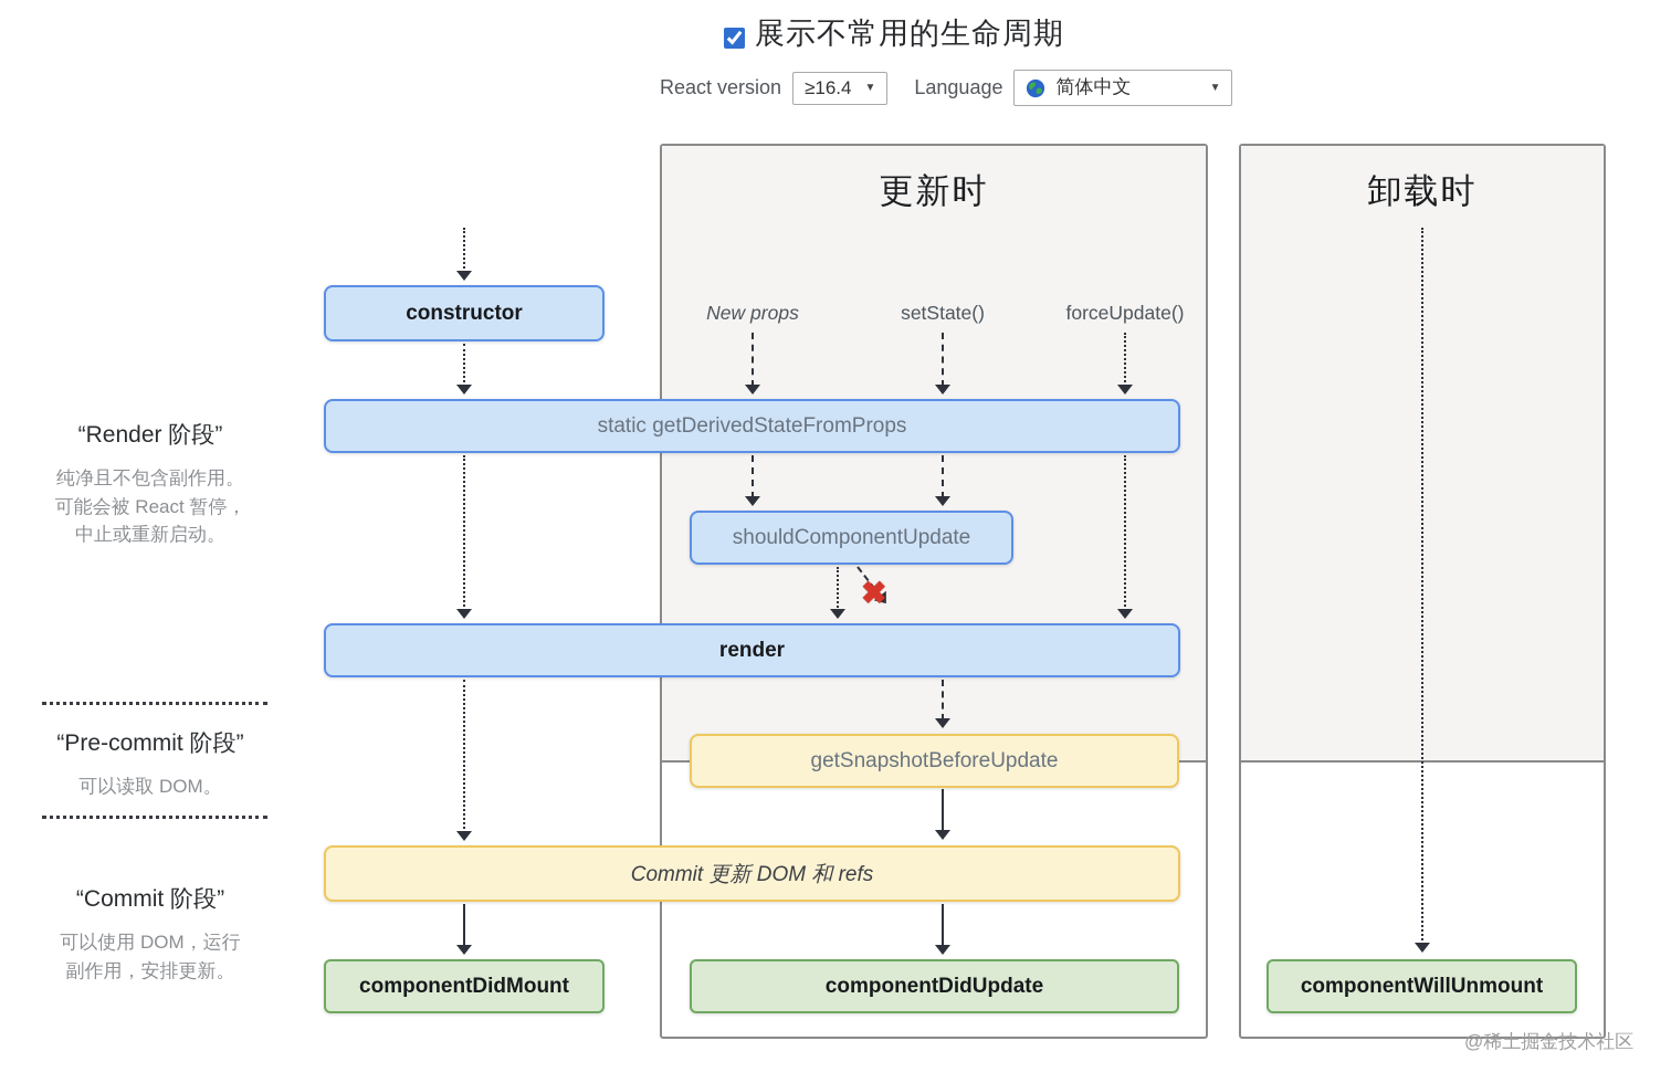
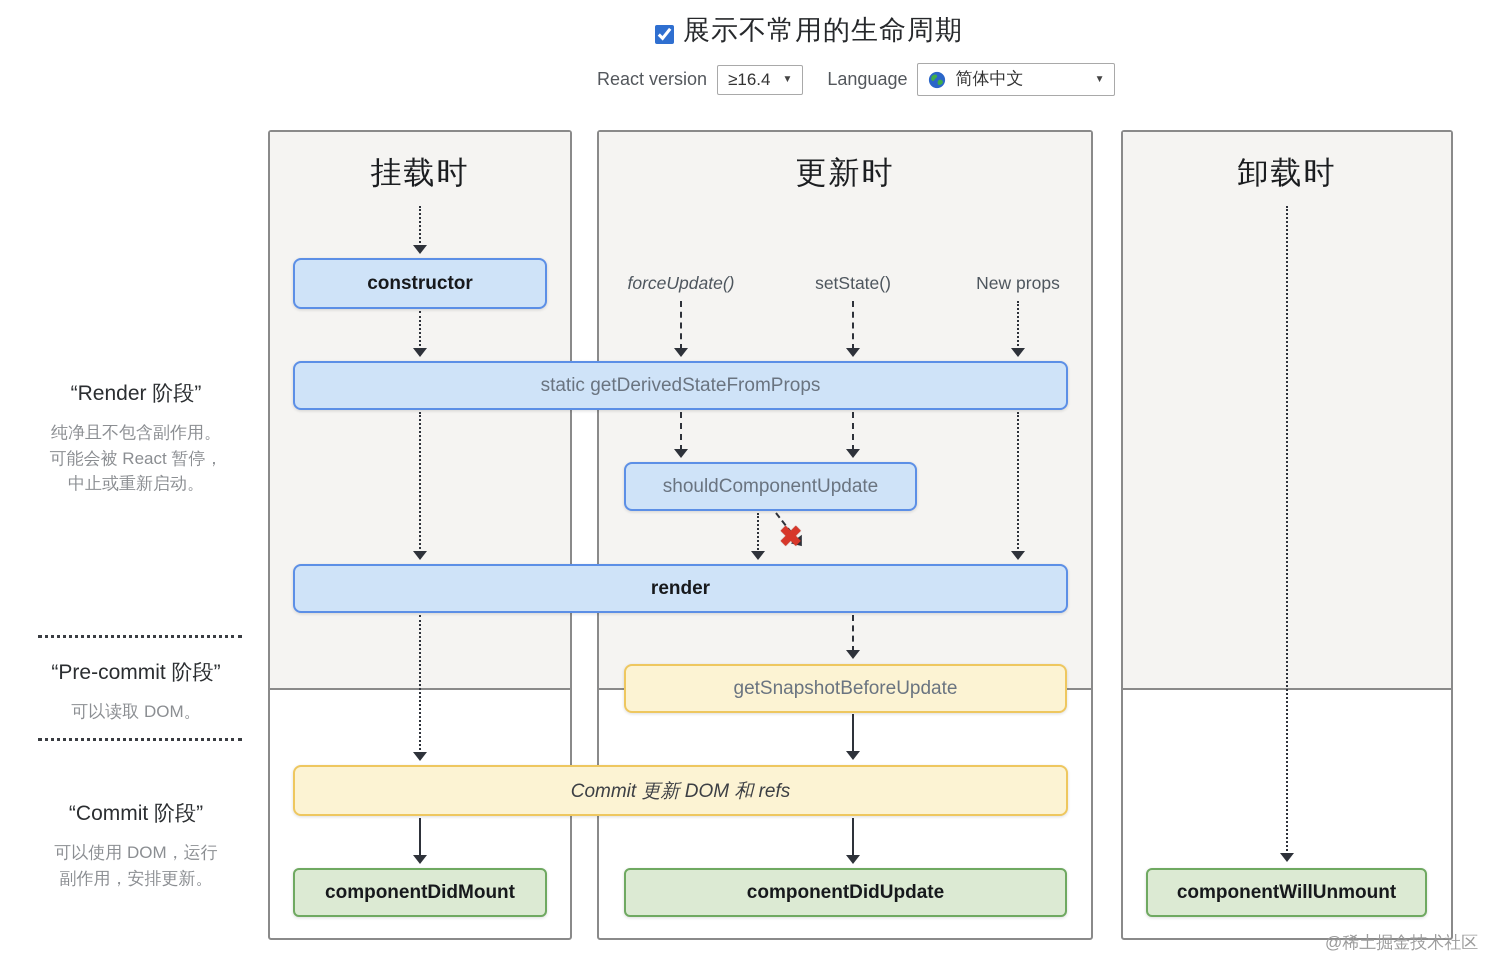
  展示不常用的生命周期
  React version
  ≥16.4
  ▼
  Language
  简体中文
  ▼
+ 挂载时
  更新时
  卸载时
- New props
+ forceUpdate()
  setState()
- forceUpdate()
+ New props
  ✖
  constructor
  static getDerivedStateFromProps
  shouldComponentUpdate
  render
  getSnapshotBeforeUpdate
  Commit 更新 DOM 和 refs
  componentDidMount
  componentDidUpdate
  componentWillUnmount
  “Render 阶段”
  纯净且不包含副作用。
  可能会被 React 暂停，
  中止或重新启动。
  “Pre-commit 阶段”
  可以读取 DOM。
  “Commit 阶段”
  可以使用 DOM，运行
  副作用，安排更新。
  @稀土掘金技术社区
